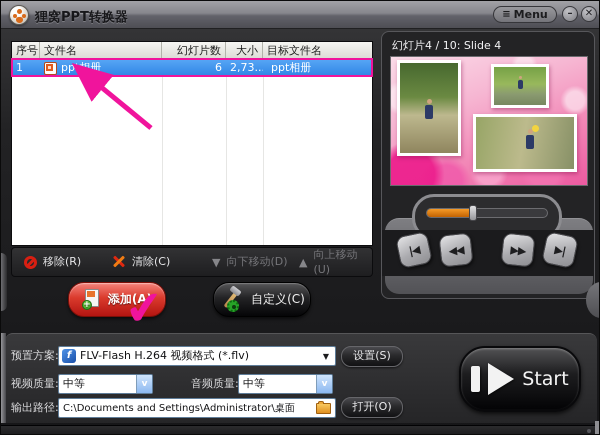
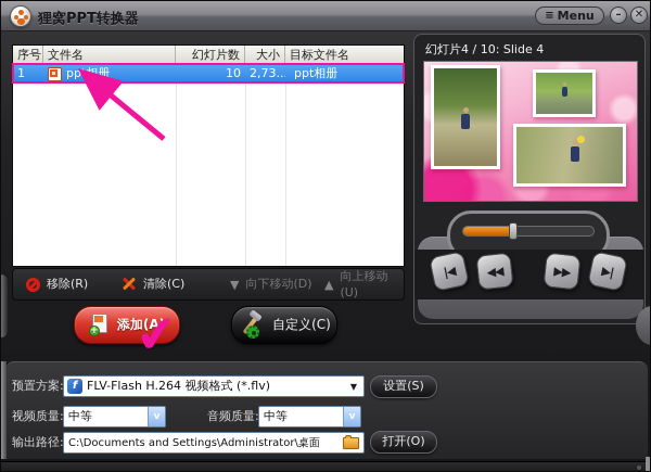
  狸窝PPT转换器
  ≡
  Menu
  –
  ✕
  序号
  文件名
  幻灯片数
  大小
  目标文件名
  1
  ppt相册
- 6
+ 10
  2,73..
  ppt相册
  移除(R)
  清除(C)
  ▼
  向下移动(D)
  ▲
  向上移动(U)
  +
  添加(A)
  自定义(C)
  幻灯片4 / 10: Slide 4
  预置方案:
  f
  FLV-Flash H.264 视频格式 (*.flv)
  ▼
  设置(S)
  视频质量:
  中等
  v
  音频质量:
  中等
  v
  输出路径:
  C:\Documents and Settings\Administrator\桌面
  打开(O)
- Start
